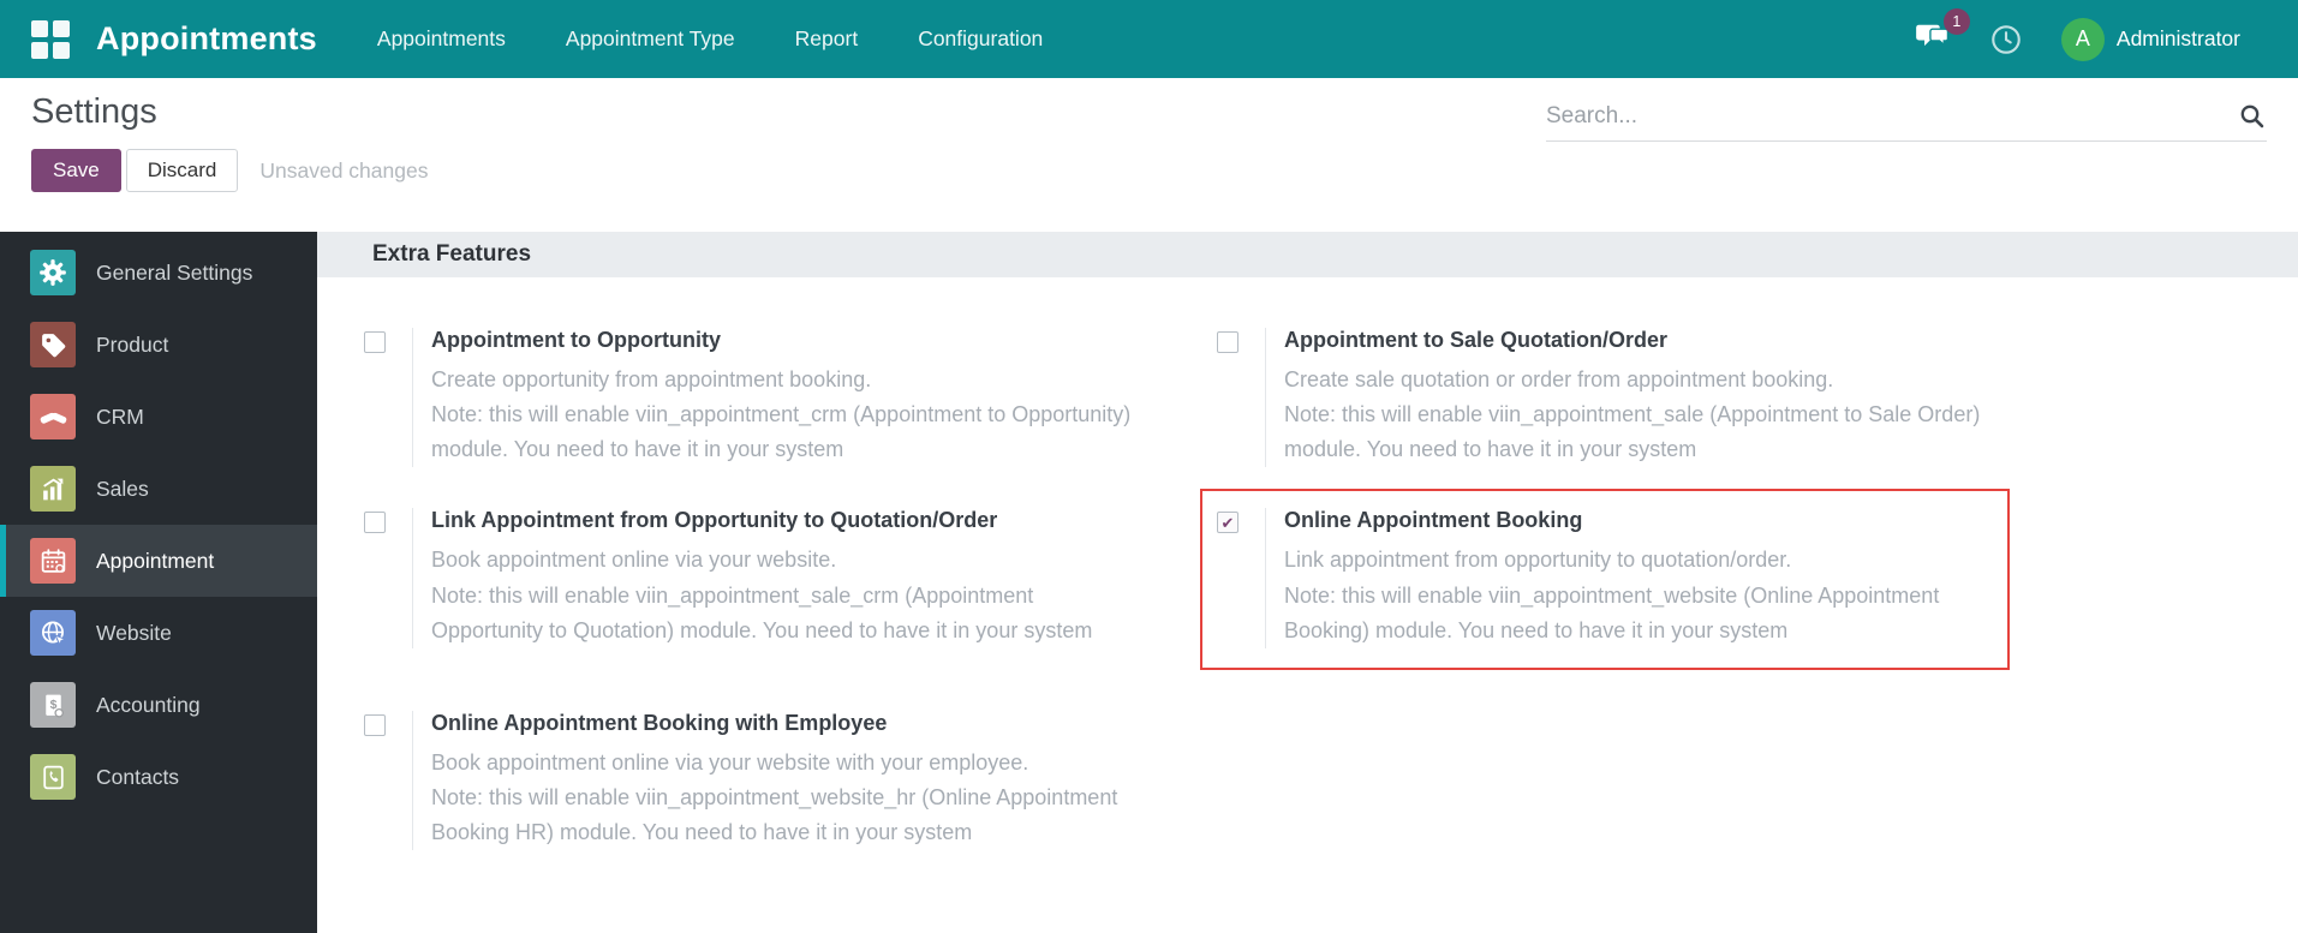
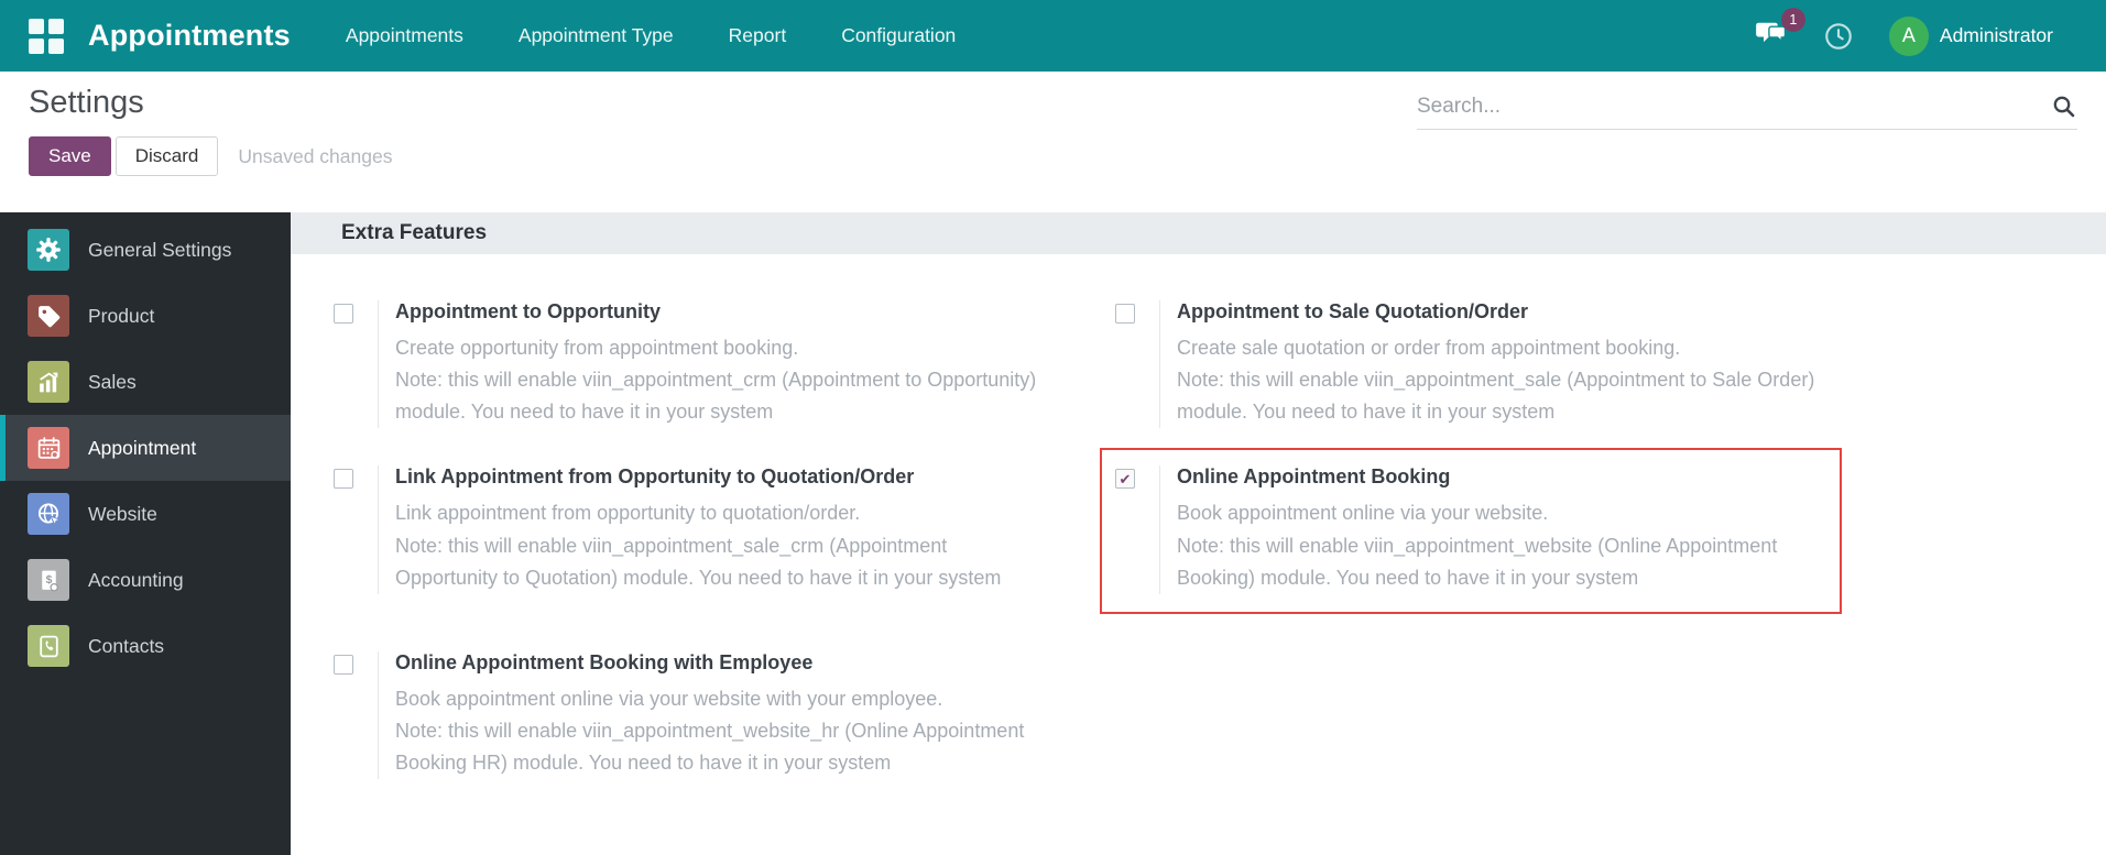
  Appointments
  Appointments
  Appointment Type
  Report
  Configuration
  1
  A
  Administrator
  Settings
  Search...
  Save
  Discard
  Unsaved changes
  General Settings
  Product
- CRM
  Sales
  Appointment
  Website
  $
  Accounting
  Contacts
  Extra Features
  Appointment to Opportunity
  Create opportunity from appointment booking.
  Note: this will enable viin_appointment_crm (Appointment to Opportunity) module. You need to have it in your system
  Appointment to Sale Quotation/Order
  Create sale quotation or order from appointment booking.
  Note: this will enable viin_appointment_sale (Appointment to Sale Order) module. You need to have it in your system
  Link Appointment from Opportunity to Quotation/Order
- Book appointment online via your website.
+ Link appointment from opportunity to quotation/order.
  Note: this will enable viin_appointment_sale_crm (Appointment Opportunity to Quotation) module. You need to have it in your system
  Online Appointment Booking
- Link appointment from opportunity to quotation/order.
+ Book appointment online via your website.
  Note: this will enable viin_appointment_website (Online Appointment Booking) module. You need to have it in your system
  Online Appointment Booking with Employee
  Book appointment online via your website with your employee.
  Note: this will enable viin_appointment_website_hr (Online Appointment Booking HR) module. You need to have it in your system
